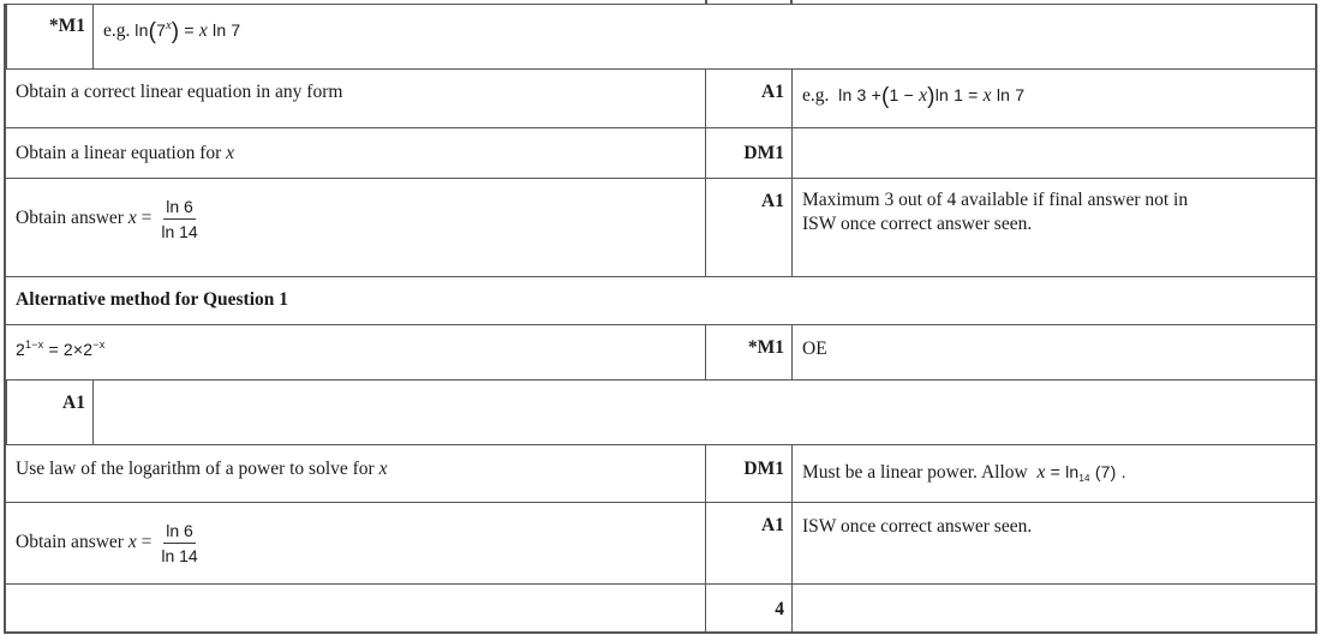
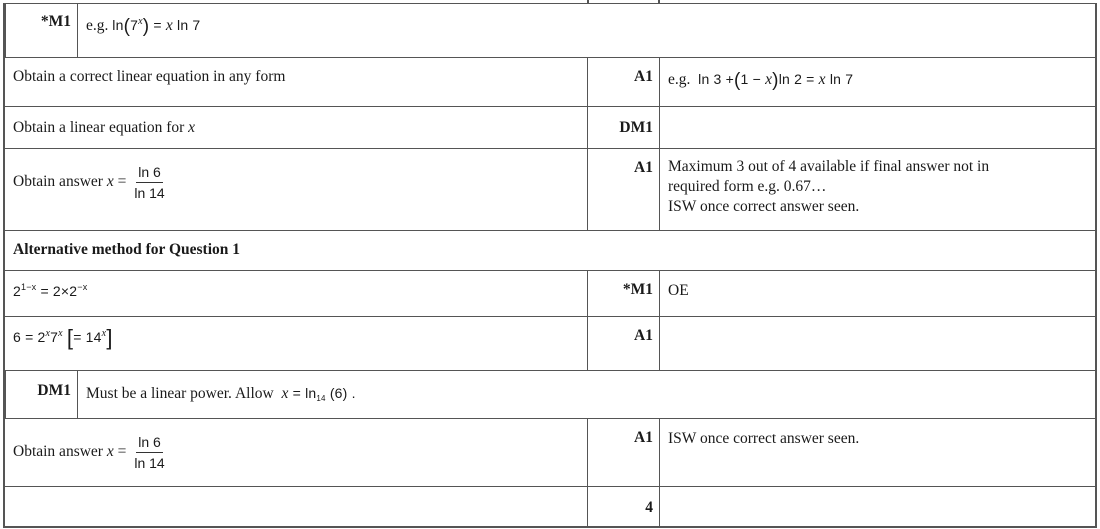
  *M1
  e.g. ln(7x) = x ln 7
  Obtain a correct linear equation in any form
  A1
- e.g. ln 3 +(1 − x)ln 1 = x ln 7
+ e.g. ln 3 +(1 − x)ln 2 = x ln 7
  Obtain a linear equation for x
  DM1
  Obtain answer
  x
  =
  ln 6
  ln 14
  A1
  Maximum 3 out of 4 available if final answer not in
+ required form e.g. 0.67…
  ISW once correct answer seen.
  Alternative method for Question 1
  21−x = 2×2−x
  *M1
  OE
+ 6 = 2x7x [= 14x]
  A1
- Use law of the logarithm of a power to solve for x
  DM1
- Must be a linear power. Allow x = ln14 (7) .
+ Must be a linear power. Allow x = ln14 (6) .
  Obtain answer
  x
  =
  ln 6
  ln 14
  A1
  ISW once correct answer seen.
  4
